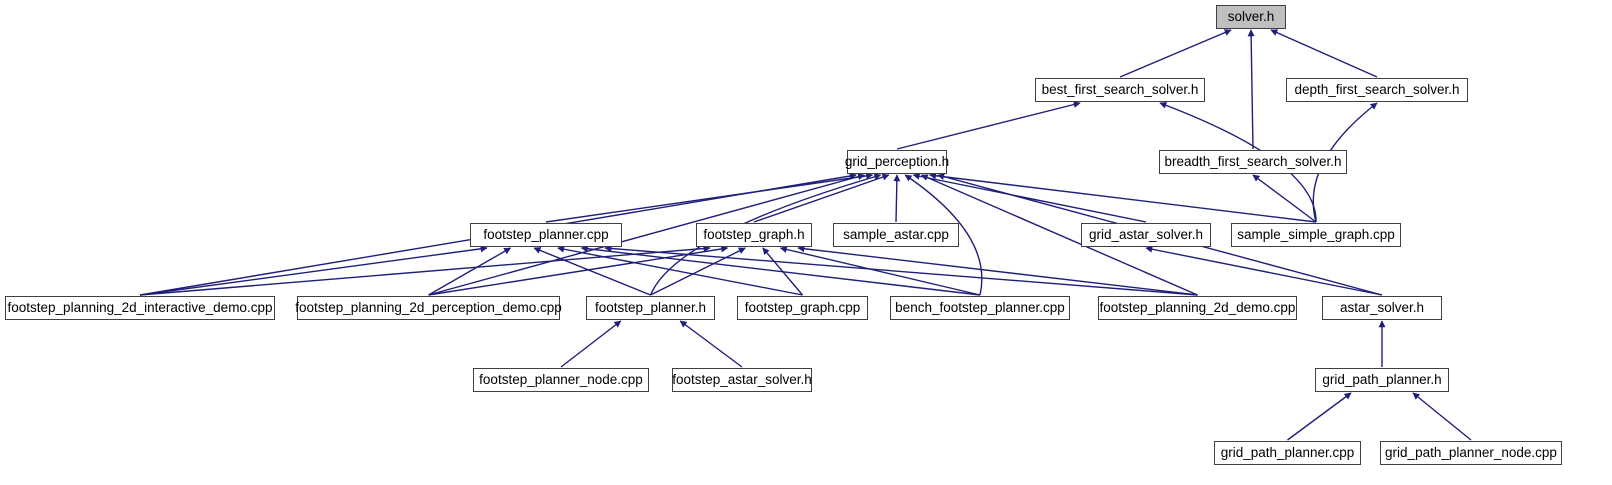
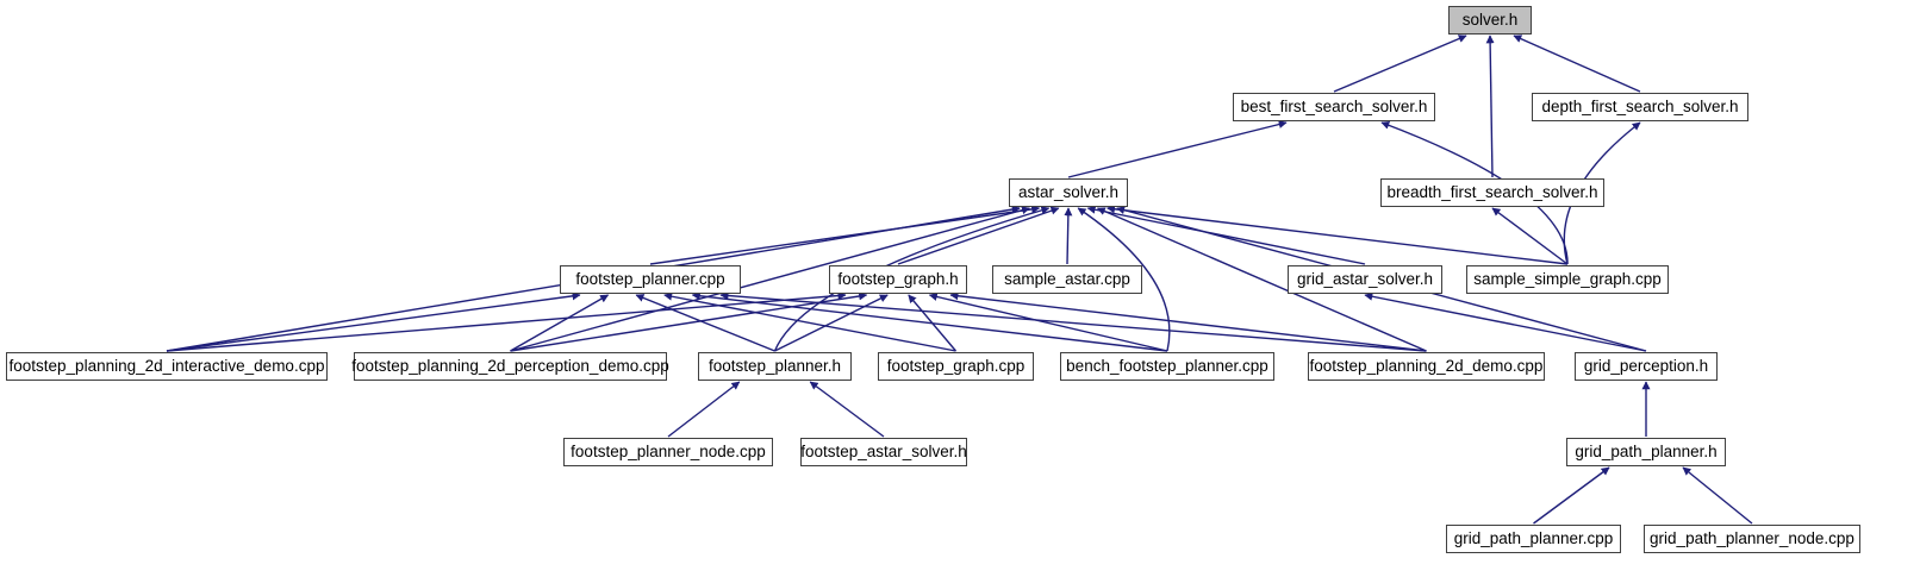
  solver.h
  best_first_search_solver.h
  depth_first_search_solver.h
  breadth_first_search_solver.h
- grid_perception.h
+ astar_solver.h
  footstep_planner.cpp
  footstep_graph.h
  sample_astar.cpp
  grid_astar_solver.h
  sample_simple_graph.cpp
  footstep_planning_2d_interactive_demo.cpp
  footstep_planning_2d_perception_demo.cpp
  footstep_planner.h
  footstep_graph.cpp
  bench_footstep_planner.cpp
  footstep_planning_2d_demo.cpp
- astar_solver.h
+ grid_perception.h
  footstep_planner_node.cpp
  footstep_astar_solver.h
  grid_path_planner.h
  grid_path_planner.cpp
  grid_path_planner_node.cpp
